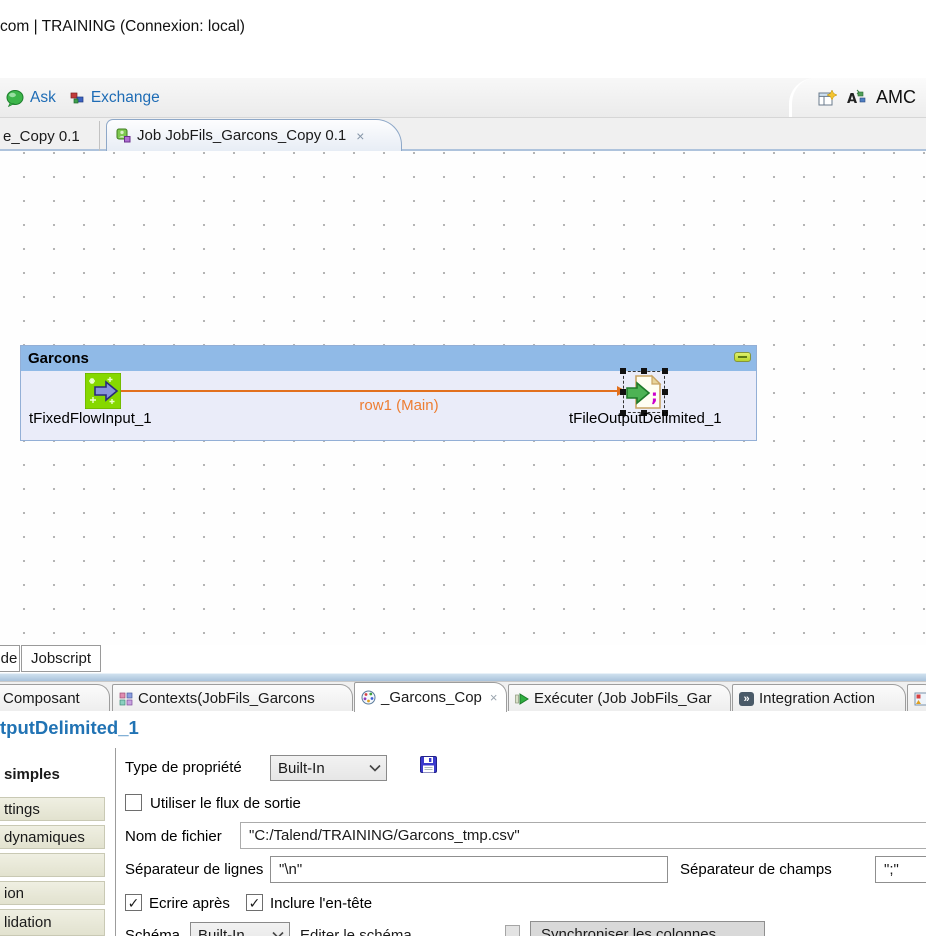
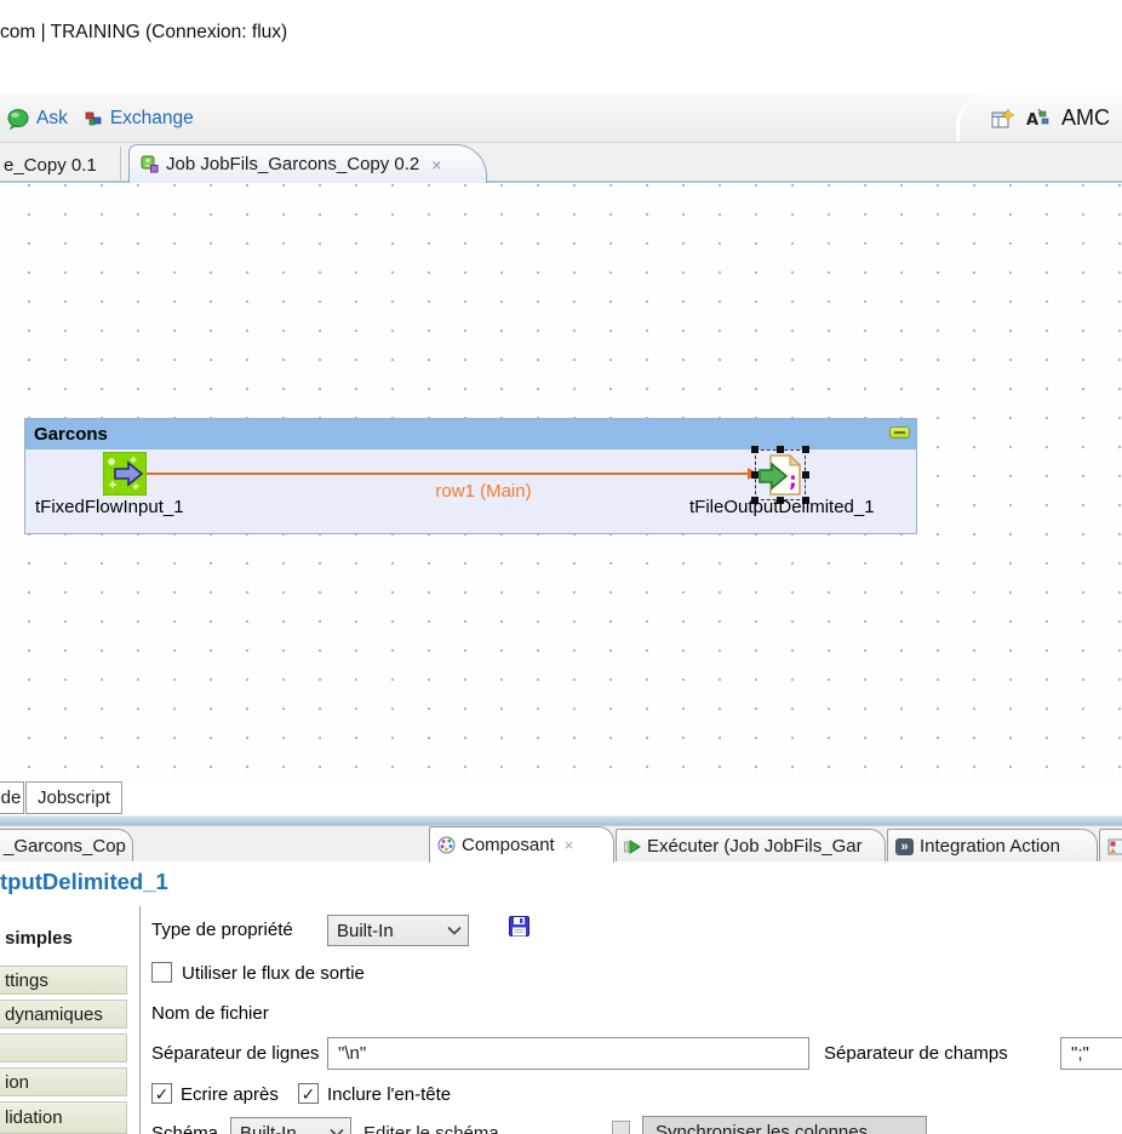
- com | TRAINING (Connexion: local)
+ com | TRAINING (Connexion: flux)
  Ask
  Exchange
  A
  AMC
  e_Copy 0.1
- Job JobFils_Garcons_Copy 0.1
+ Job JobFils_Garcons_Copy 0.2
  ×
  Garcons
  row1 (Main)
  tFixedFlowInput_1
  ;
  tFileOutputDelimited_1
  de
  Jobscript
- Composant
+ _Garcons_Cop
- Contexts(JobFils_Garcons
- _Garcons_Cop
+ Composant
  ×
  Exécuter (Job JobFils_Gar
  »
  Integration Action
  tputDelimited_1
  simples
  ttings
  dynamiques
  ion
  lidation
  Type de propriété
  Built-In
  Utiliser le flux de sortie
  Nom de fichier
- "C:/Talend/TRAINING/Garcons_tmp.csv"
  Séparateur de lignes
  "\n"
  Séparateur de champs
  ";"
  ✓
  Ecrire après
  ✓
  Inclure l'en-tête
  Built-In
  Synchroniser les colonnes
